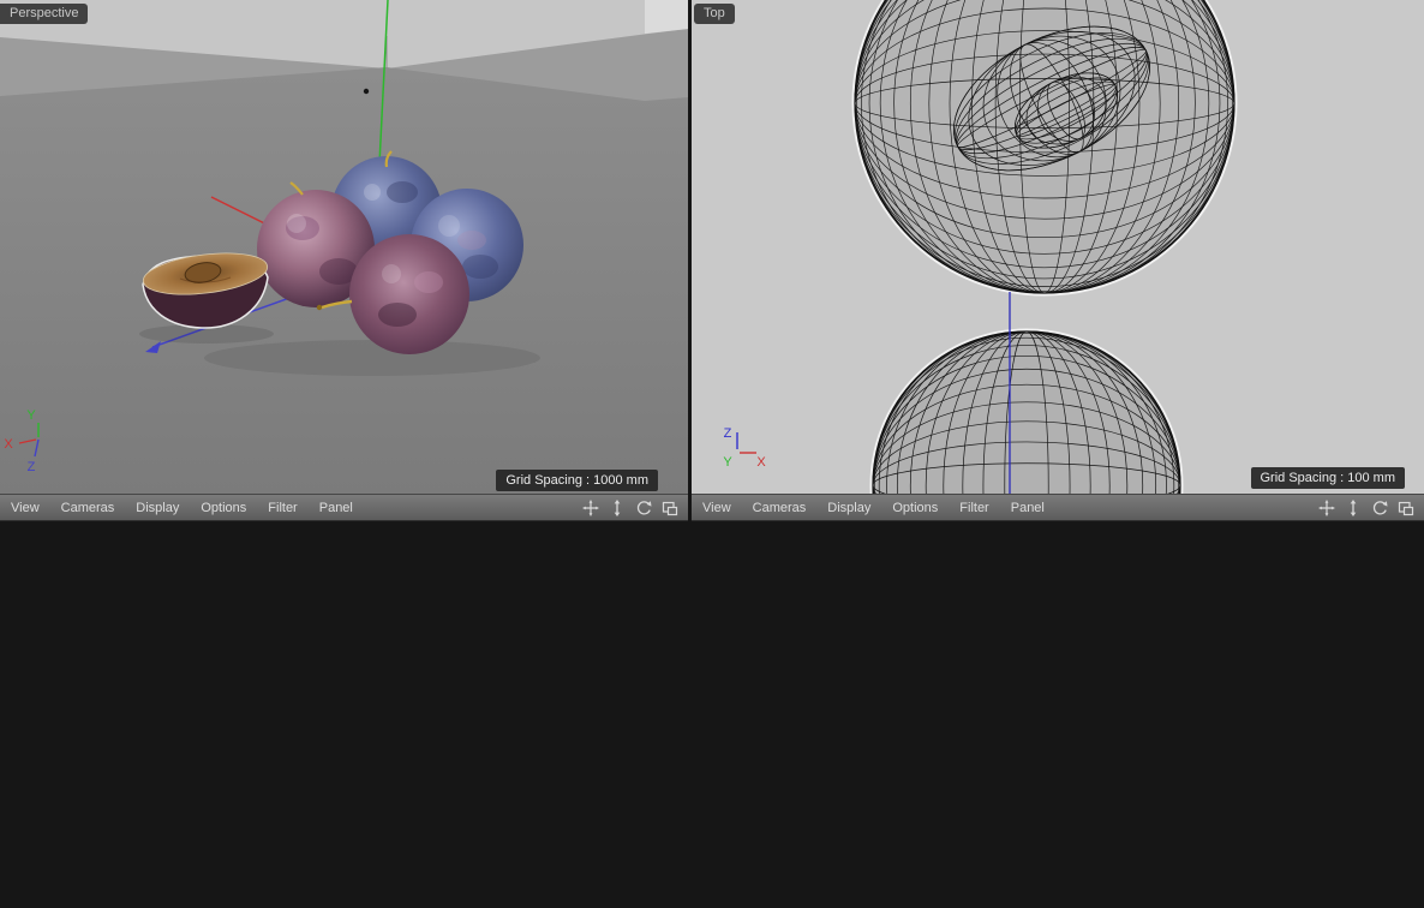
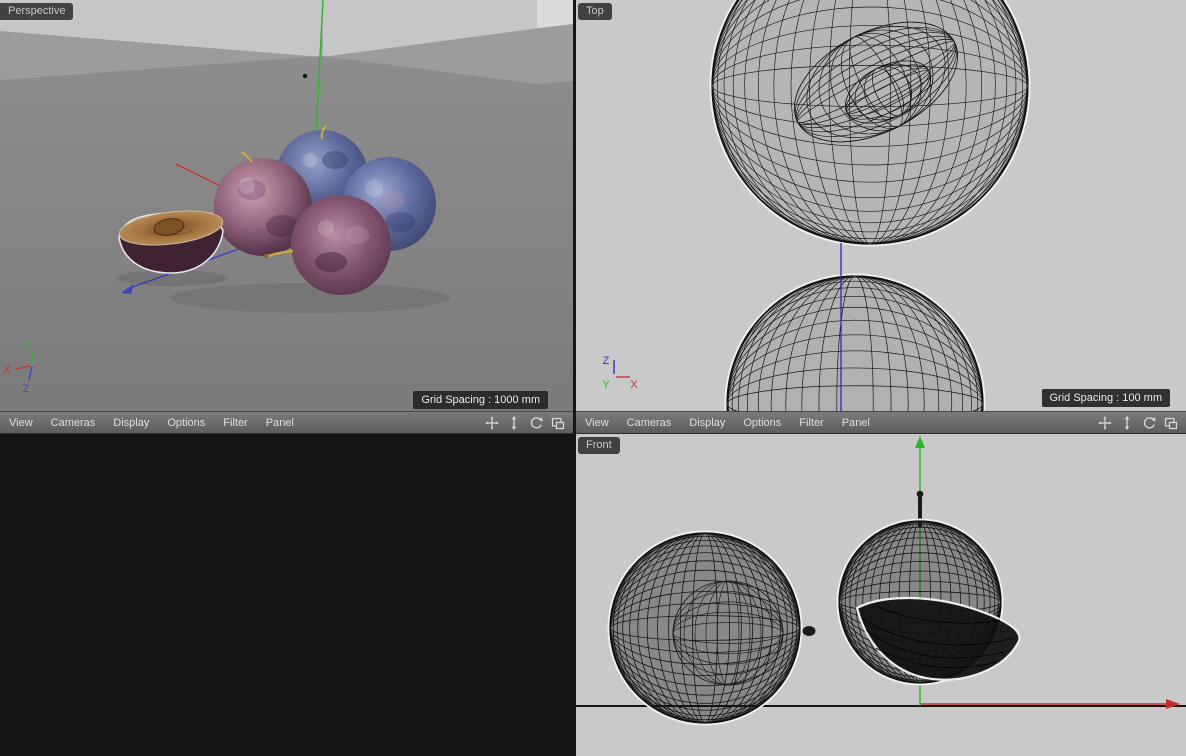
  Y
  X
  Z
  Perspective
  Grid Spacing : 1000 mm
  Z
  Y
  X
  Top
  Grid Spacing : 100 mm
  View
  Cameras
  Display
  Options
  Filter
  Panel
  View
  Cameras
  Display
  Options
  Filter
  Panel
+ Front
